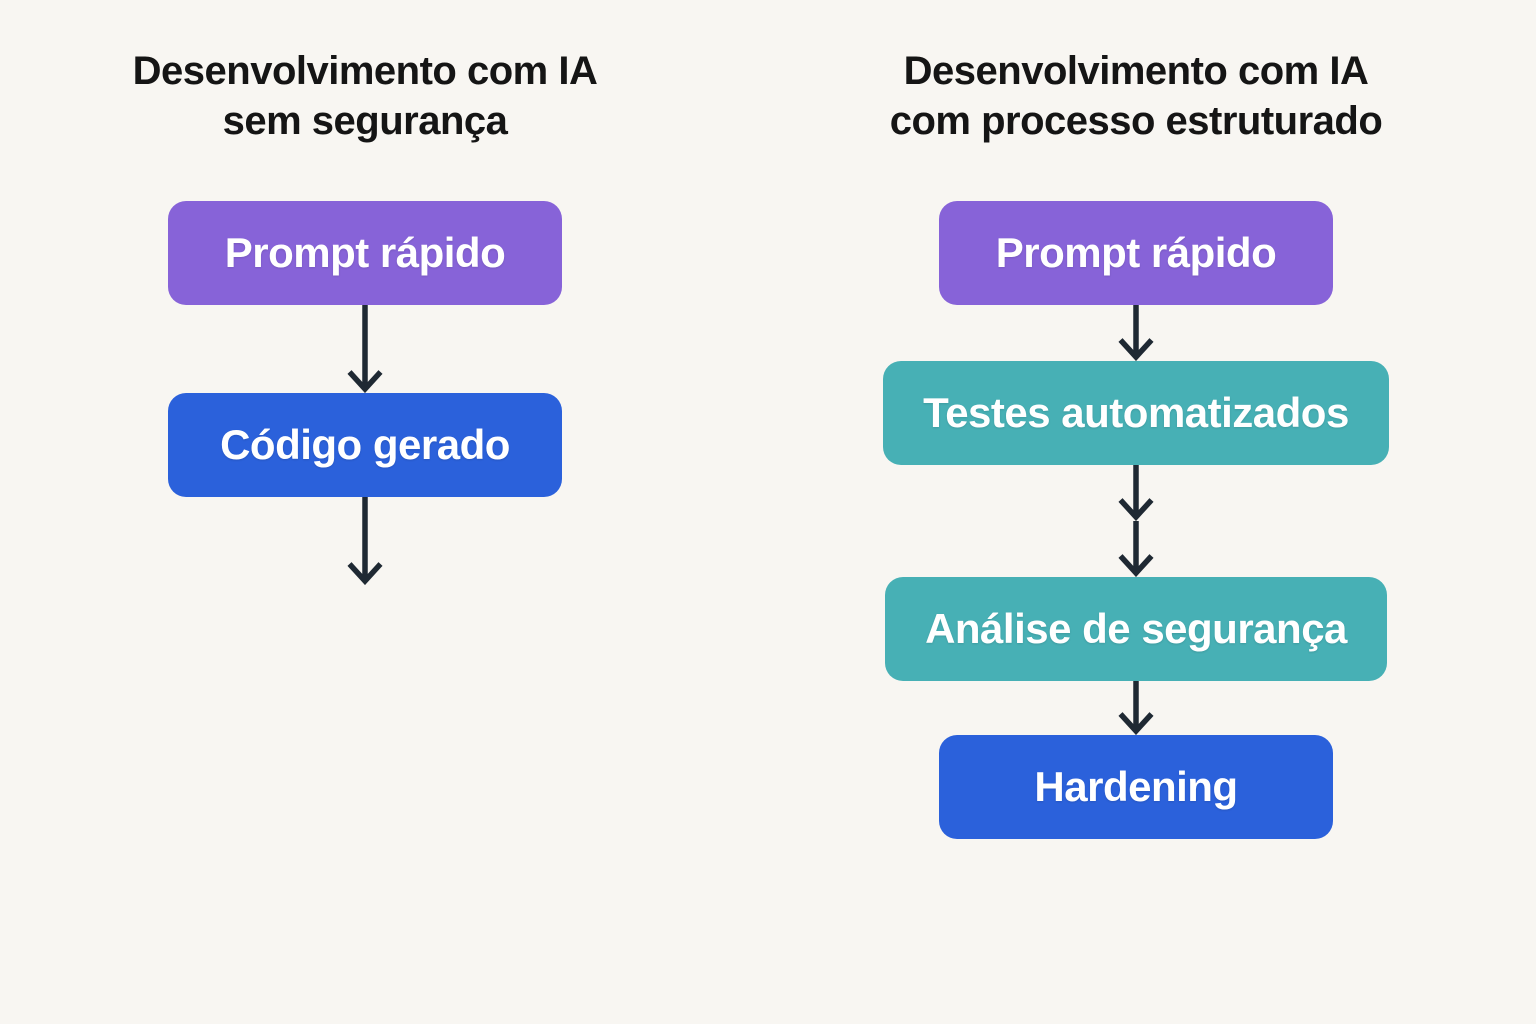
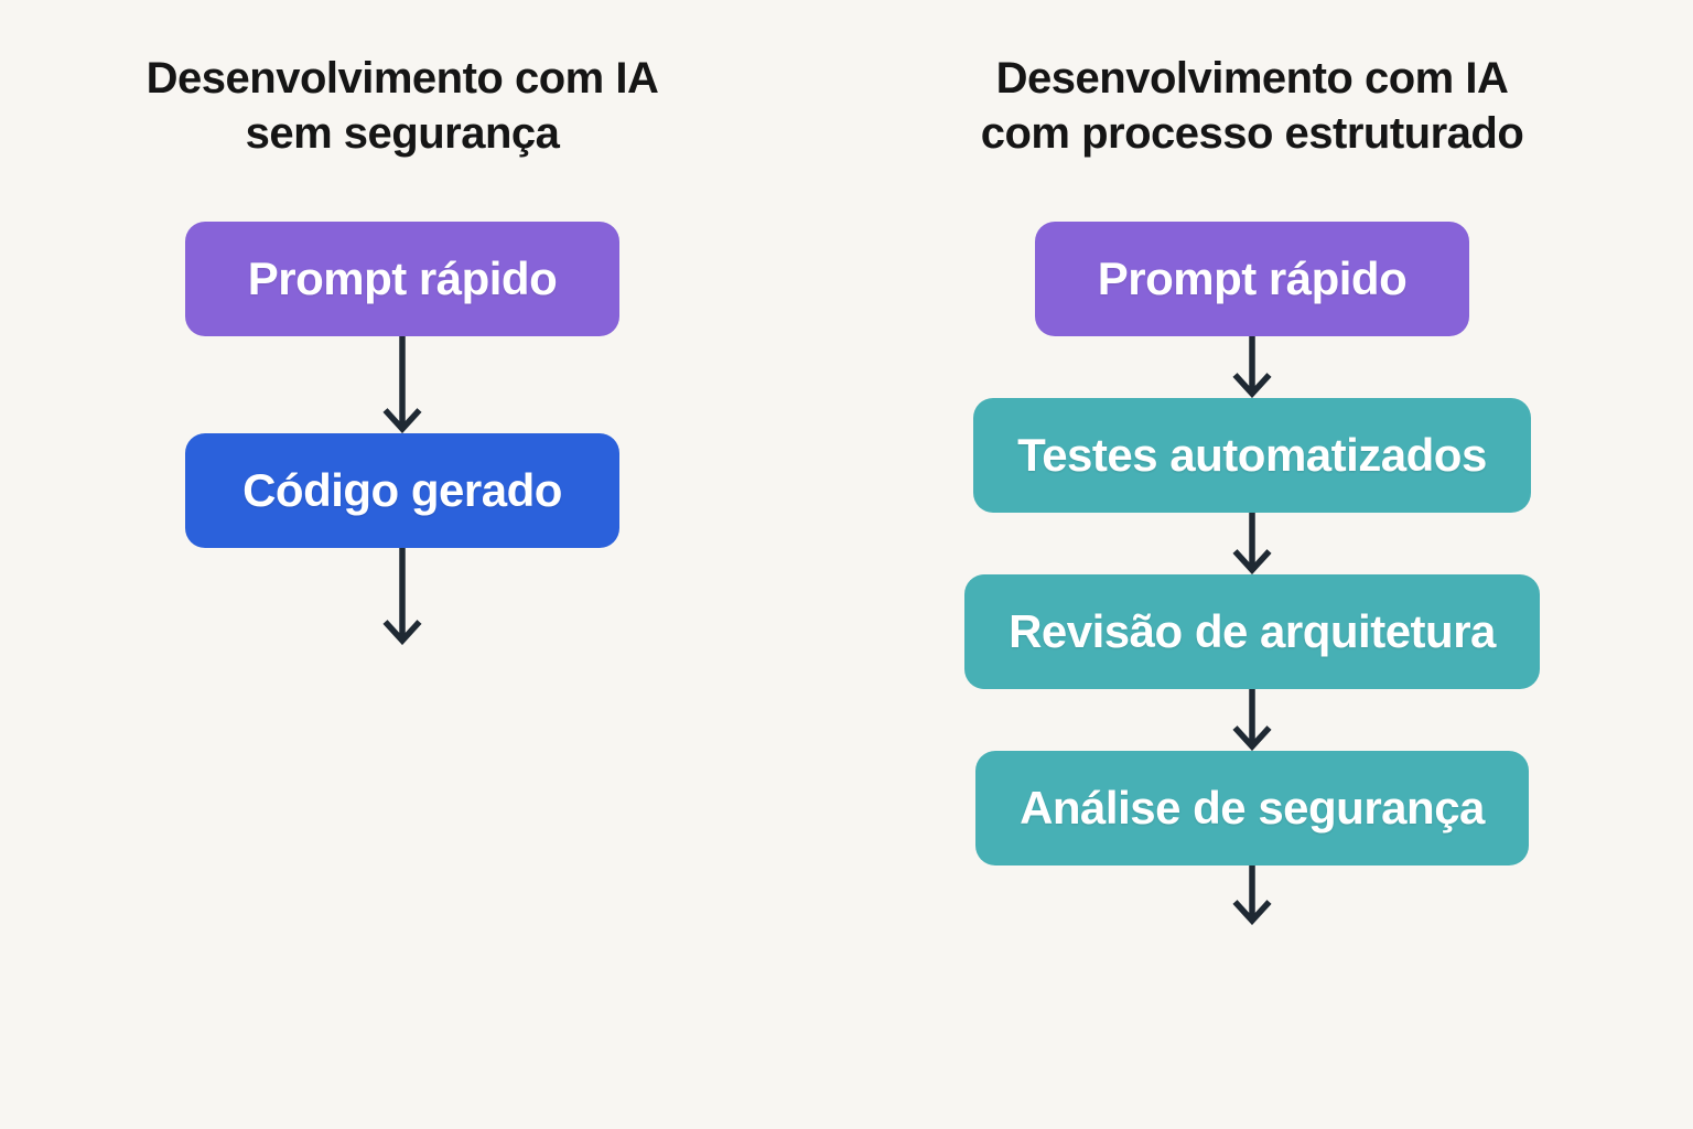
  Desenvolvimento com IA
  sem segurança
  Prompt rápido
  Código gerado
  Desenvolvimento com IA
  com processo estruturado
  Prompt rápido
  Testes automatizados
+ Revisão de arquitetura
  Análise de segurança
- Hardening
